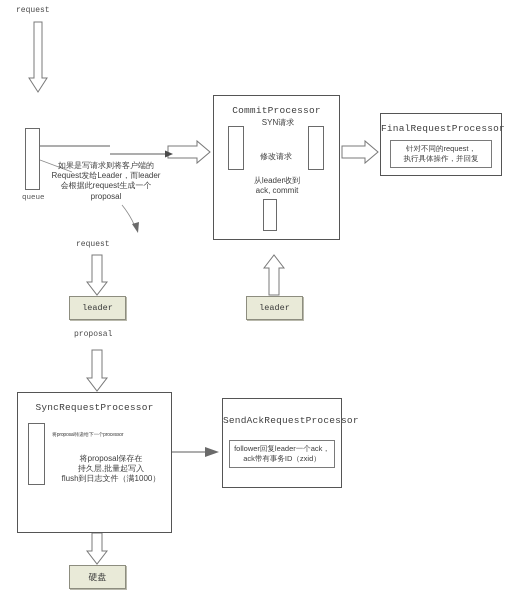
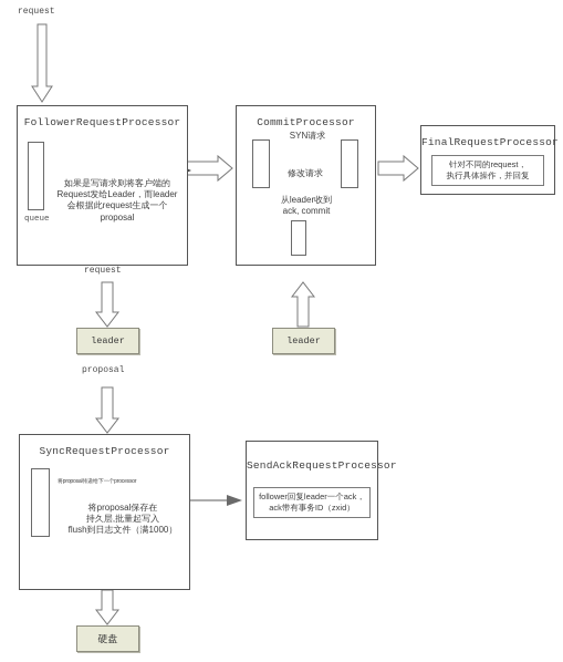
  request
+ FollowerRequestProcessor
  queue
  如果是写请求则将客户端的
  Request发给Leader，而leader
  会根据此request生成一个
  proposal
  CommitProcessor
  SYN请求
  修改请求
  从leader收到
  ack, commit
  FinalRequestProcessor
  针对不同的request，
  执行具体操作，并回复
  request
  leader
  proposal
  leader
  SyncRequestProcessor
  将proposal保存在
  持久层,批量起写入
  flush到日志文件（满1000）
  SendAckRequestProcessor
  follower回复leader一个ack，
  ack带有事务ID（zxid）
  硬盘
